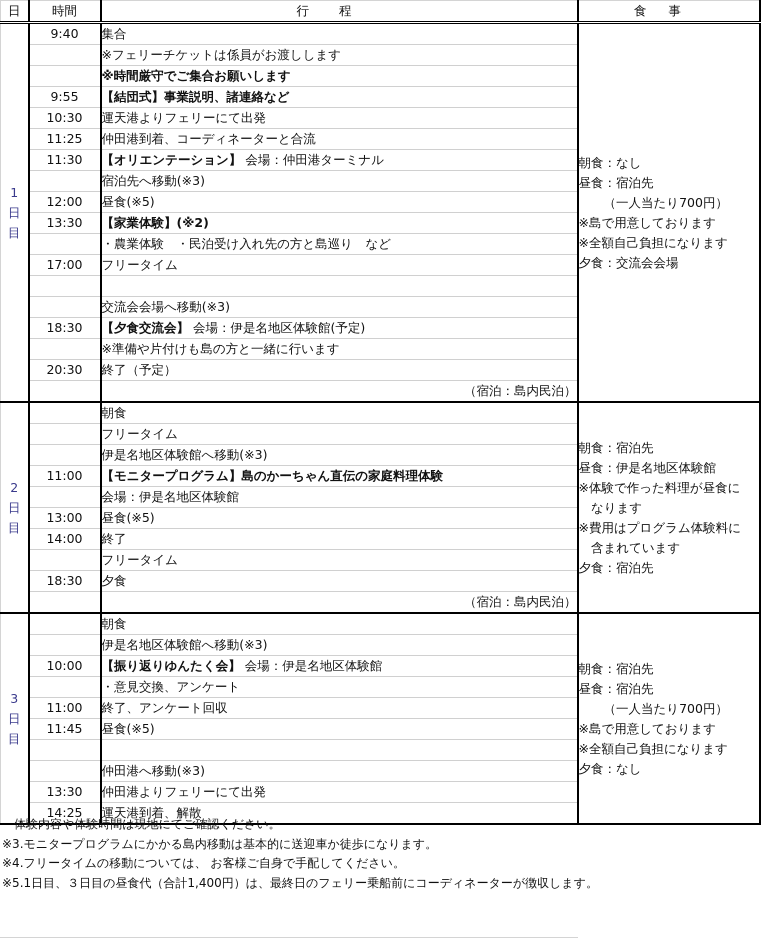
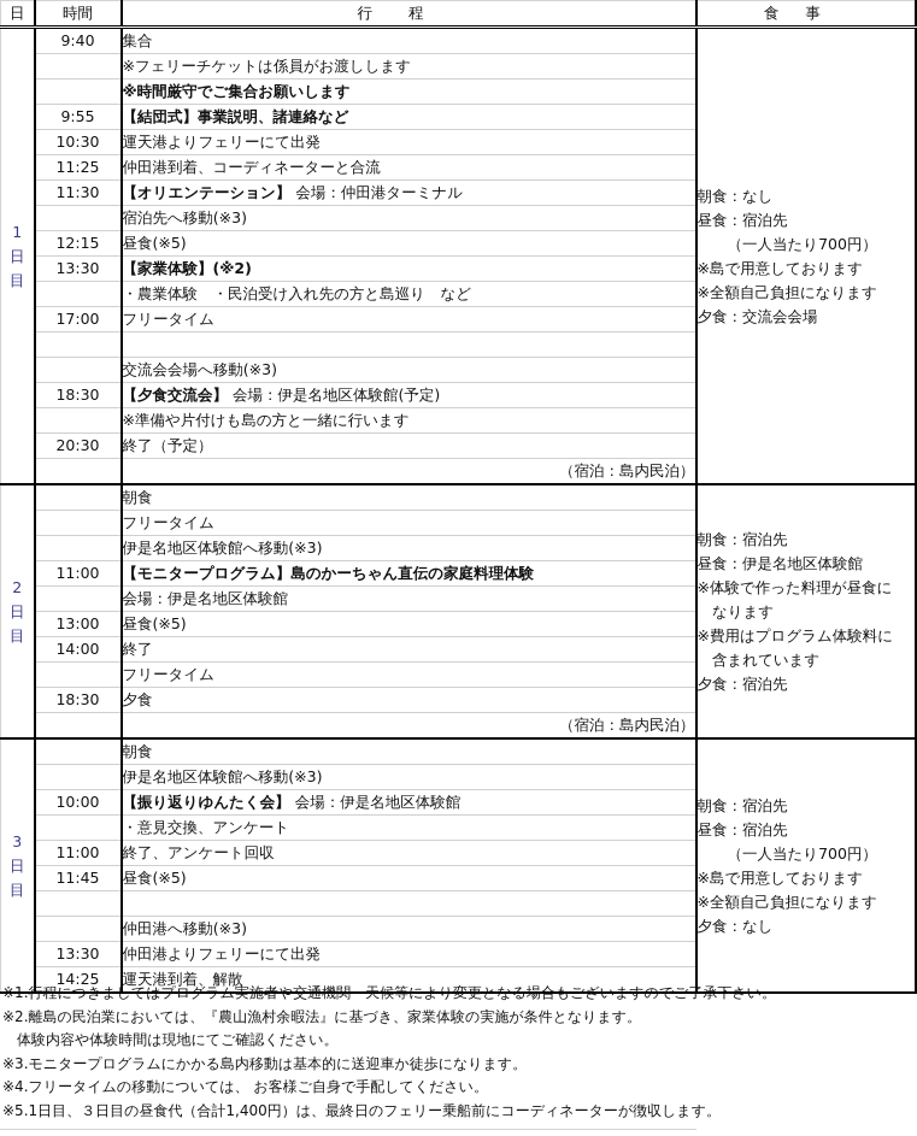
  日	時間	行程	食事
  1日目	9:40	集合	朝食：なし昼食：宿泊先 （一人当たり700円）※島で用意しております※全額自己負担になります夕食：交流会会場
  	※フェリーチケットは係員がお渡しします
  	※時間厳守でご集合お願いします
  9:55	【結団式】事業説明、諸連絡など
  10:30	運天港よりフェリーにて出発
  11:25	仲田港到着、コーディネーターと合流
  11:30	【オリエンテーション】 会場：仲田港ターミナル
  	宿泊先へ移動(※3)
- 12:00	昼食(※5)
+ 12:15	昼食(※5)
  13:30	【家業体験】(※2)
  	・農業体験 ・民泊受け入れ先の方と島巡り など
  17:00	フリータイム
  	交流会会場へ移動(※3)
  18:30	【夕食交流会】 会場：伊是名地区体験館(予定)
  	※準備や片付けも島の方と一緒に行います
  20:30	終了（予定）
  	（宿泊：島内民泊）
  2日目		朝食	朝食：宿泊先昼食：伊是名地区体験館※体験で作った料理が昼食に なります※費用はプログラム体験料に 含まれています夕食：宿泊先
  	フリータイム
  	伊是名地区体験館へ移動(※3)
  11:00	【モニタープログラム】島のかーちゃん直伝の家庭料理体験
  	会場：伊是名地区体験館
  13:00	昼食(※5)
  14:00	終了
  	フリータイム
  18:30	夕食
  	（宿泊：島内民泊）
  3日目		朝食	朝食：宿泊先昼食：宿泊先 （一人当たり700円）※島で用意しております※全額自己負担になります夕食：なし
  	伊是名地区体験館へ移動(※3)
  10:00	【振り返りゆんたく会】 会場：伊是名地区体験館
  	・意見交換、アンケート
  11:00	終了、アンケート回収
  11:45	昼食(※5)
  	仲田港へ移動(※3)
  13:30	仲田港よりフェリーにて出発
  14:25	運天港到着、解散
+ ※1.行程につきましてはプログラム実施者や交通機関・天候等により変更となる場合もございますのでご了承下さい。
+ ※2.離島の民泊業においては、『農山漁村余暇法』に基づき、家業体験の実施が条件となります。
  体験内容や体験時間は現地にてご確認ください。
  ※3.モニタープログラムにかかる島内移動は基本的に送迎車か徒歩になります。
  ※4.フリータイムの移動については、 お客様ご自身で手配してください。
  ※5.1日目、３日目の昼食代（合計1,400円）は、最終日のフェリー乗船前にコーディネーターが徴収します。
